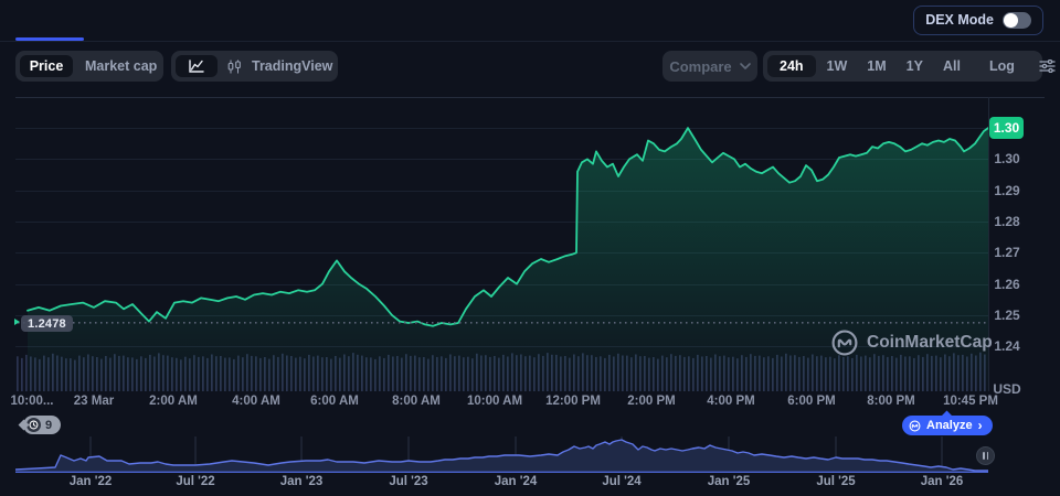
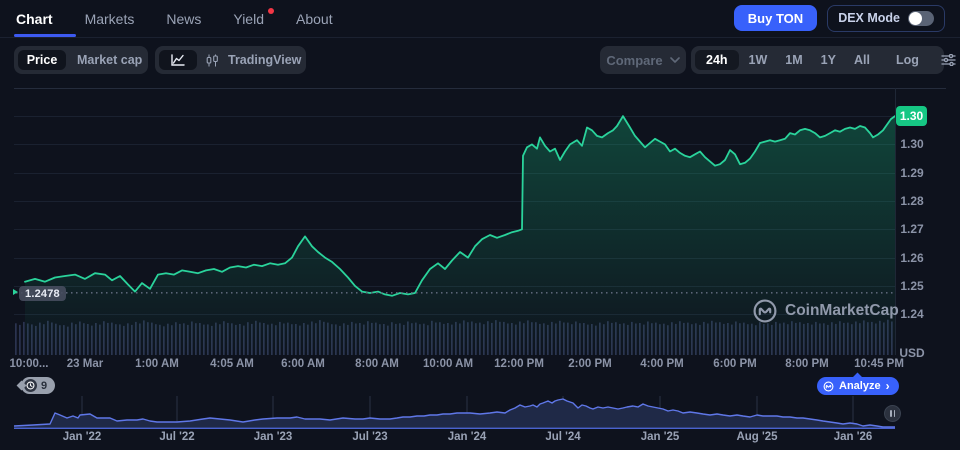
+ Chart
+ Markets
+ News
+ Yield
+ About
+ Buy TON
  DEX Mode
  Price
  Market cap
  TradingView
  Compare
  24h
  1W
  1M
  1Y
  All
  Log
  1.30
  1.29
  1.28
  1.27
  1.26
  1.25
  1.24
  USD
  1.30
  1.2478
  CoinMarketCap
  10:00...
  23 Mar
- 2:00 AM
+ 1:00 AM
- 4:00 AM
+ 4:05 AM
  6:00 AM
  8:00 AM
  10:00 AM
  12:00 PM
  2:00 PM
  4:00 PM
  6:00 PM
  8:00 PM
  10:45 PM
  9
  Analyze
  ›
  Jan '22
  Jul '22
  Jan '23
  Jul '23
  Jan '24
  Jul '24
  Jan '25
- Jul '25
+ Aug '25
  Jan '26
